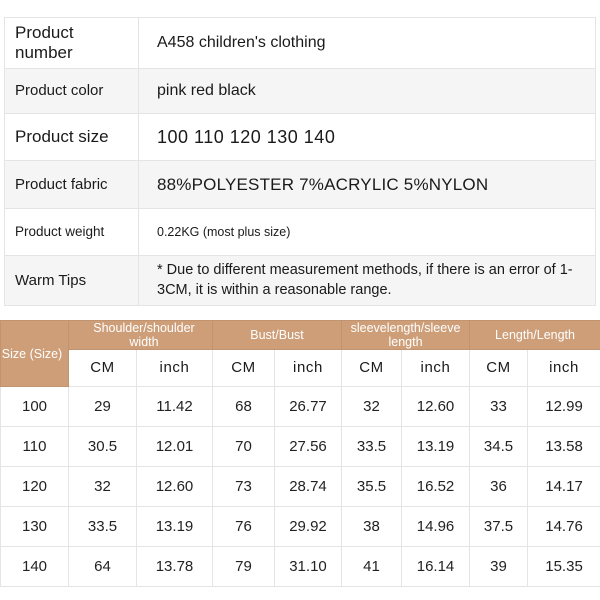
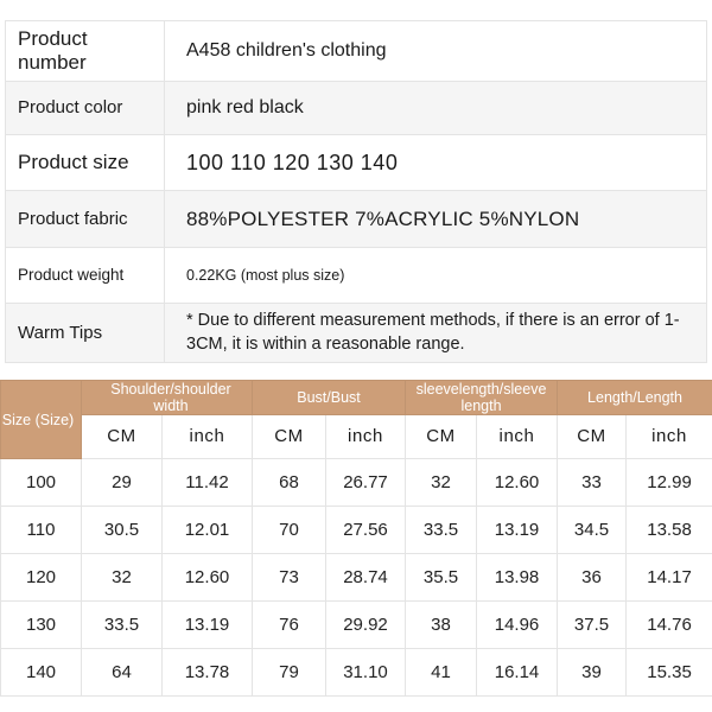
  Product number	A458 children's clothing
  Product color	pink red black
  Product size	100 110 120 130 140
  Product fabric	88%POLYESTER 7%ACRYLIC 5%NYLON
  Product weight	0.22KG (most plus size)
  Warm Tips	* Due to different measurement methods, if there is an error of 1-3CM, it is within a reasonable range.
  Size (Size)	Shoulder/shoulder width	Bust/Bust	sleevelength/sleeve length	Length/Length
  CM	inch	CM	inch	CM	inch	CM	inch
  100	29	11.42	68	26.77	32	12.60	33	12.99
  110	30.5	12.01	70	27.56	33.5	13.19	34.5	13.58
- 120	32	12.60	73	28.74	35.5	16.52	36	14.17
+ 120	32	12.60	73	28.74	35.5	13.98	36	14.17
  130	33.5	13.19	76	29.92	38	14.96	37.5	14.76
  140	64	13.78	79	31.10	41	16.14	39	15.35
